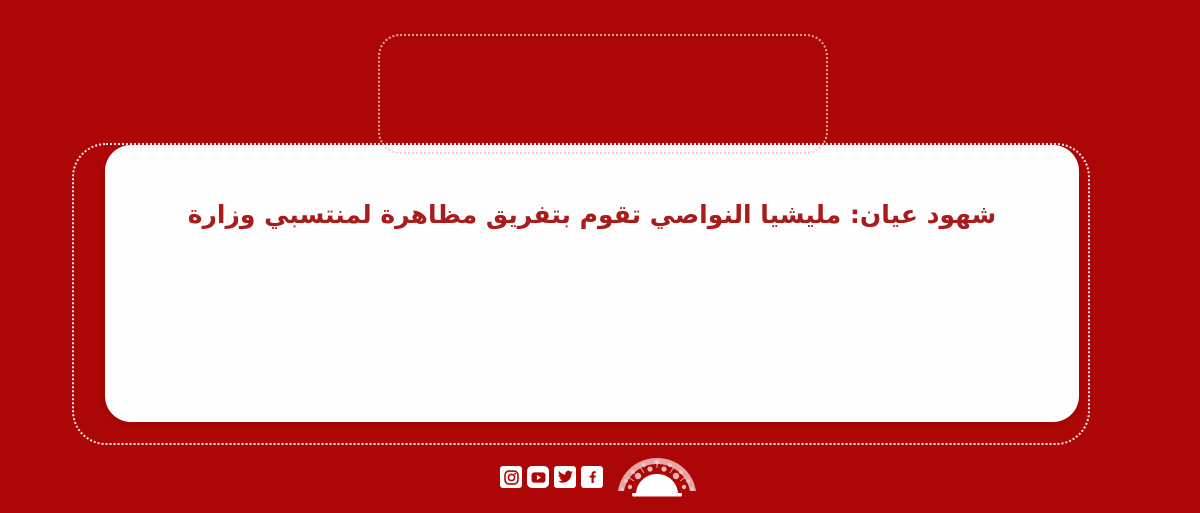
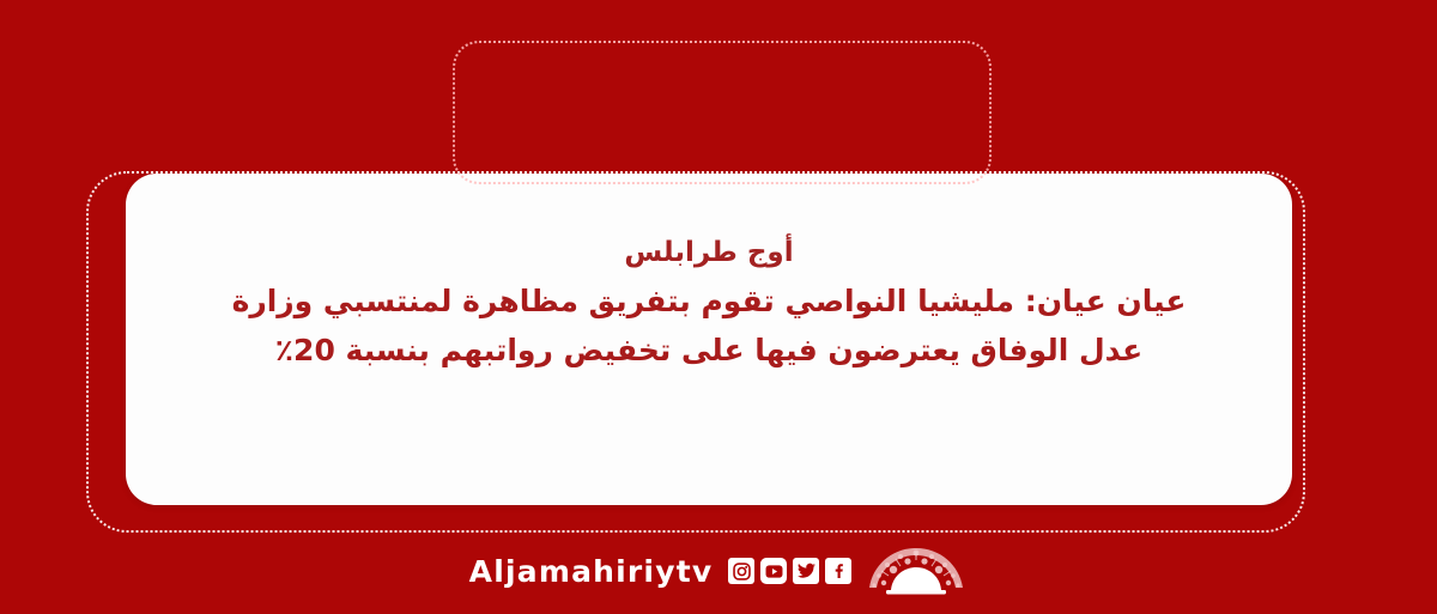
+ أوج طرابلس
- شهود عيان: مليشيا النواصي تقوم بتفريق مظاهرة لمنتسبي وزارة
+ عيان عيان: مليشيا النواصي تقوم بتفريق مظاهرة لمنتسبي وزارة
+ عدل الوفاق يعترضون فيها على تخفيض رواتبهم بنسبة 20٪
+ Aljamahiriytv
